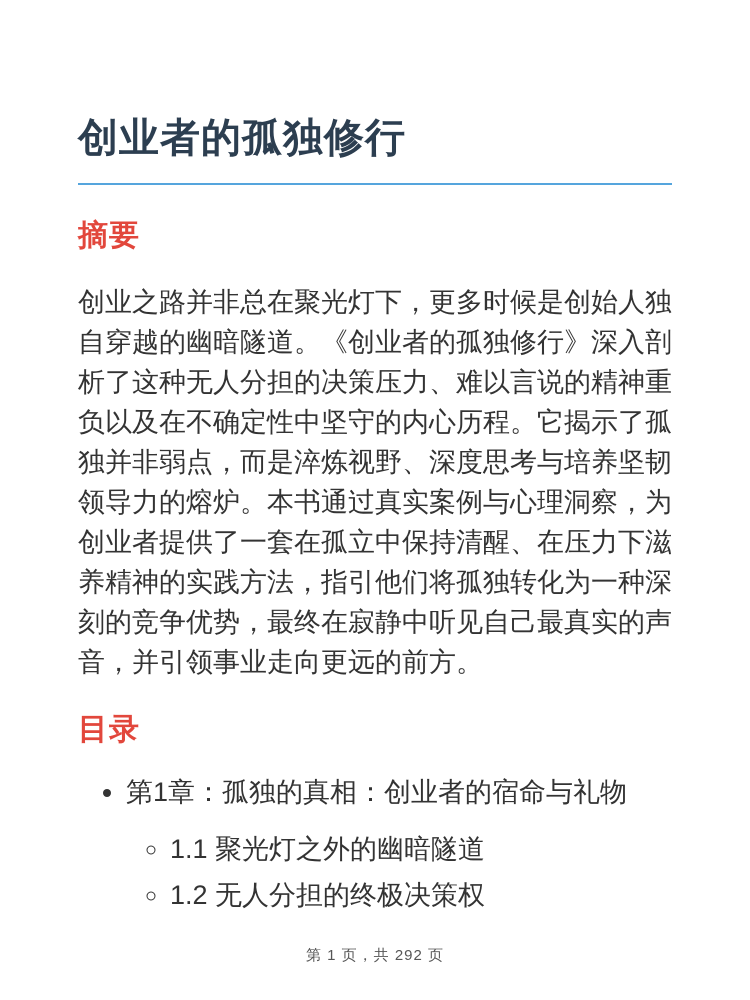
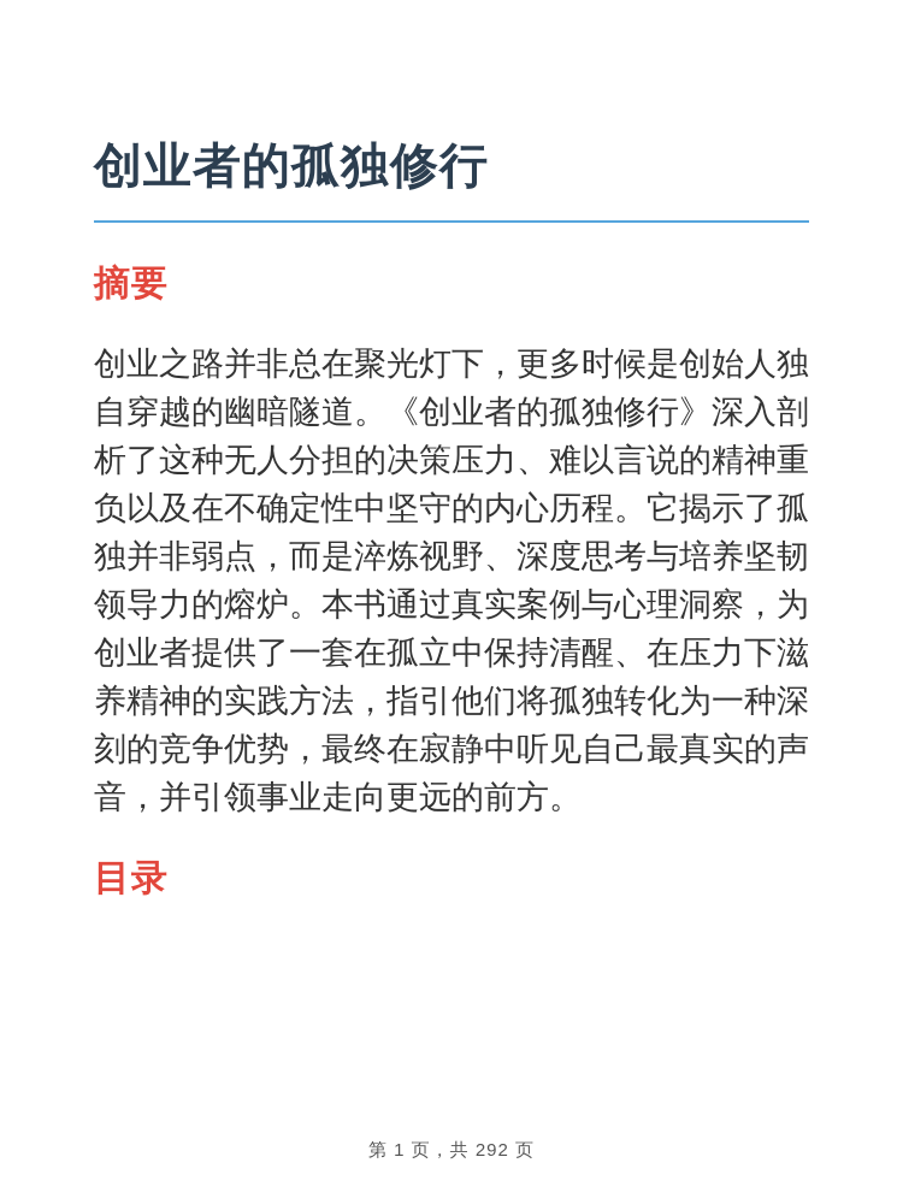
  创业者的孤独修行
  摘要
  创业之路并非总在聚光灯下，更多时候是创始人独自穿越的幽暗隧道。《创业者的孤独修行》深入剖析了这种无人分担的决策压力、难以言说的精神重负以及在不确定性中坚守的内心历程。它揭示了孤独并非弱点，而是淬炼视野、深度思考与培养坚韧领导力的熔炉。本书通过真实案例与心理洞察，为创业者提供了一套在孤立中保持清醒、在压力下滋养精神的实践方法，指引他们将孤独转化为一种深刻的竞争优势，最终在寂静中听见自己最真实的声音，并引领事业走向更远的前方。
  目录
- 第1章：孤独的真相：创业者的宿命与礼物
- 1.1 聚光灯之外的幽暗隧道
- 1.2 无人分担的终极决策权
  第 1 页，共 292 页
